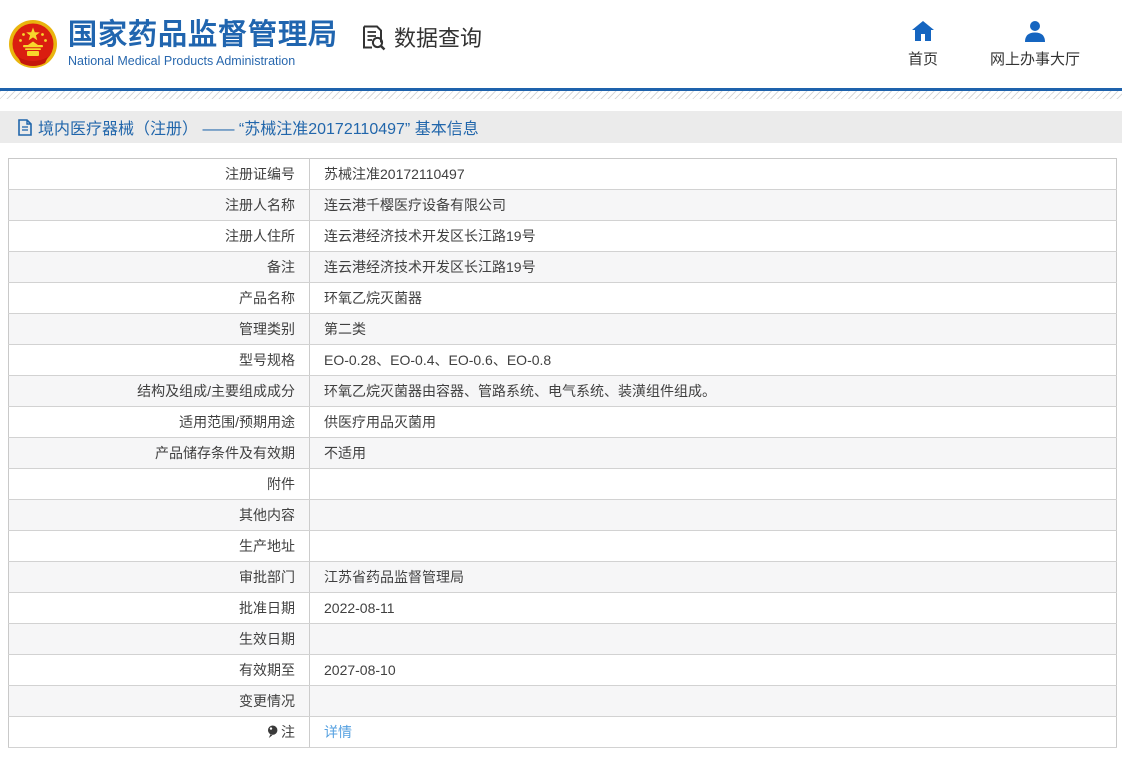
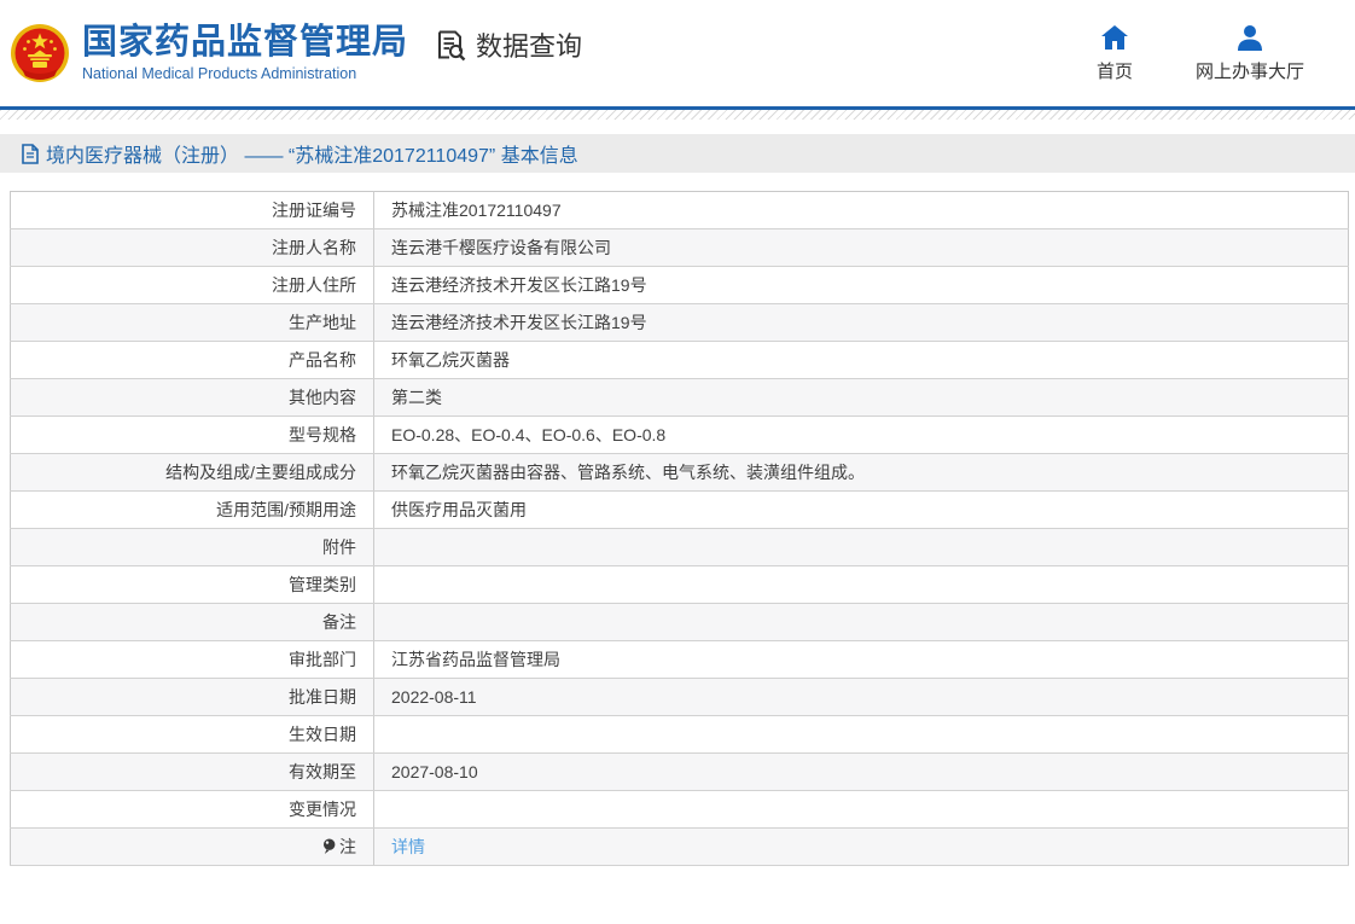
  国家药品监督管理局
  National Medical Products Administration
  数据查询
  首页
  网上办事大厅
  境内医疗器械（注册） —— “苏械注准20172110497” 基本信息
  注册证编号	苏械注准20172110497
  注册人名称	连云港千樱医疗设备有限公司
  注册人住所	连云港经济技术开发区长江路19号
- 备注	连云港经济技术开发区长江路19号
+ 生产地址	连云港经济技术开发区长江路19号
  产品名称	环氧乙烷灭菌器
- 管理类别	第二类
+ 其他内容	第二类
  型号规格	EO-0.28、EO-0.4、EO-0.6、EO-0.8
  结构及组成/主要组成成分	环氧乙烷灭菌器由容器、管路系统、电气系统、装潢组件组成。
  适用范围/预期用途	供医疗用品灭菌用
- 产品储存条件及有效期	不适用
  附件
- 其他内容
+ 管理类别
- 生产地址
+ 备注
  审批部门	江苏省药品监督管理局
  批准日期	2022-08-11
  生效日期
  有效期至	2027-08-10
  变更情况
  注	详情
